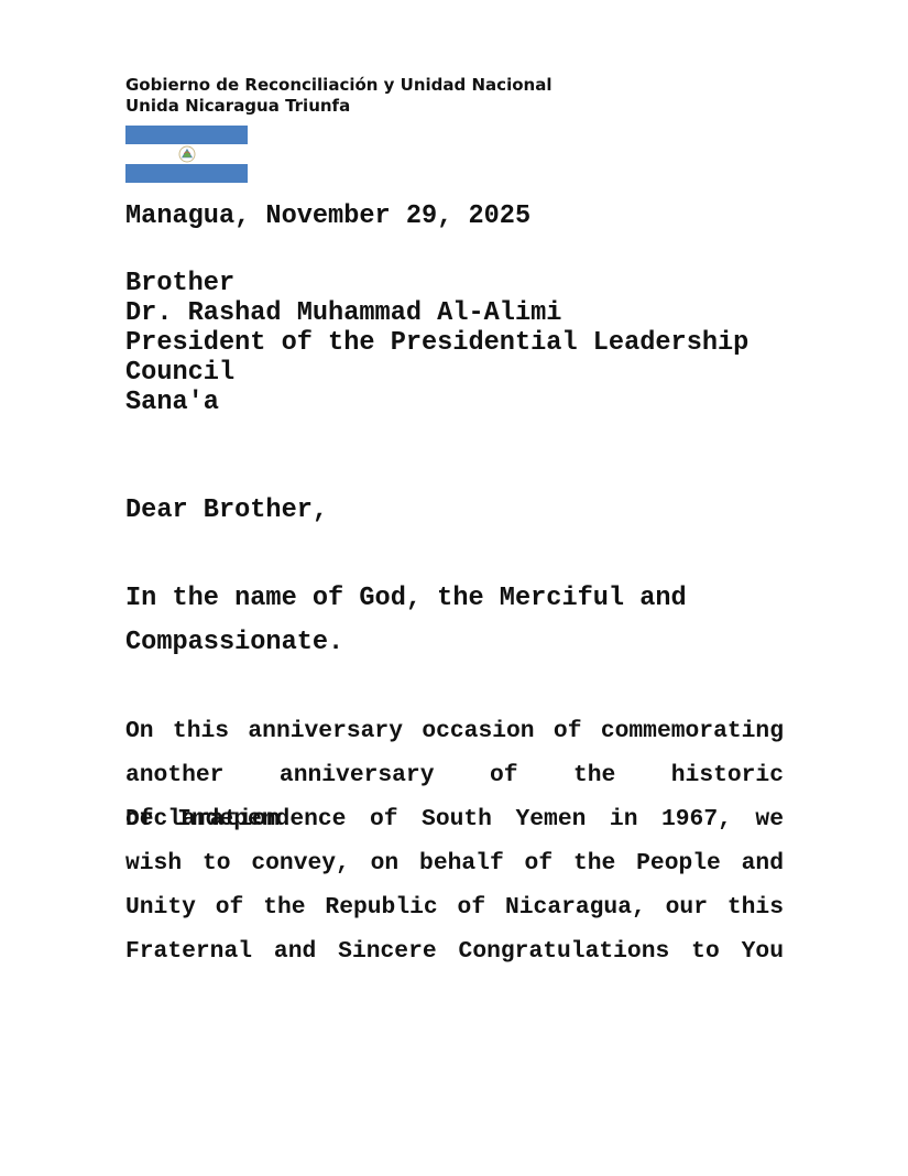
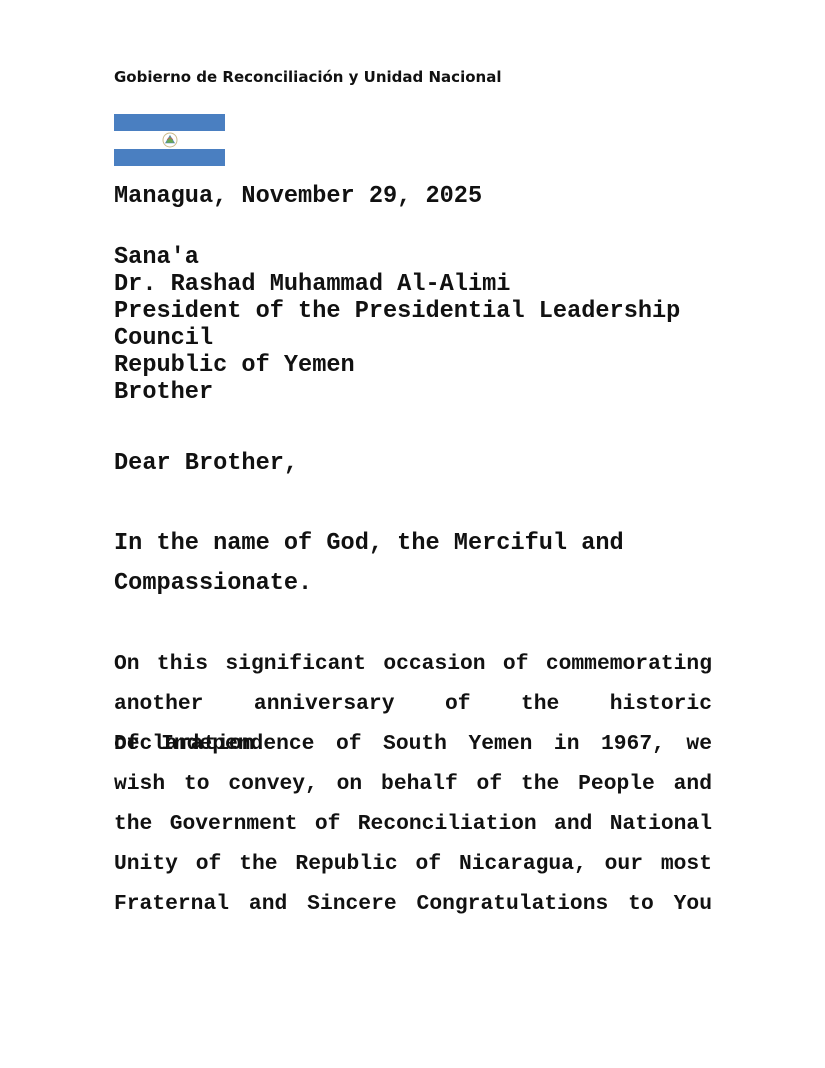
  Gobierno de Reconciliación y Unidad Nacional
- Unida Nicaragua Triunfa
  Managua, November 29, 2025
- Brother
+ Sana'a
  Dr. Rashad Muhammad Al-Alimi
  President of the Presidential Leadership
  Council
+ Republic of Yemen
- Sana'a
+ Brother
  Dear Brother,
  In the name of God, the Merciful and
  Compassionate.
- On this anniversary occasion of commemorating
+ On this significant occasion of commemorating
  another anniversary of the historic Declaration
  of Independence of South Yemen in 1967, we
  wish to convey, on behalf of the People and
+ the Government of Reconciliation and National
- Unity of the Republic of Nicaragua, our this
+ Unity of the Republic of Nicaragua, our most
  Fraternal and Sincere Congratulations to You
